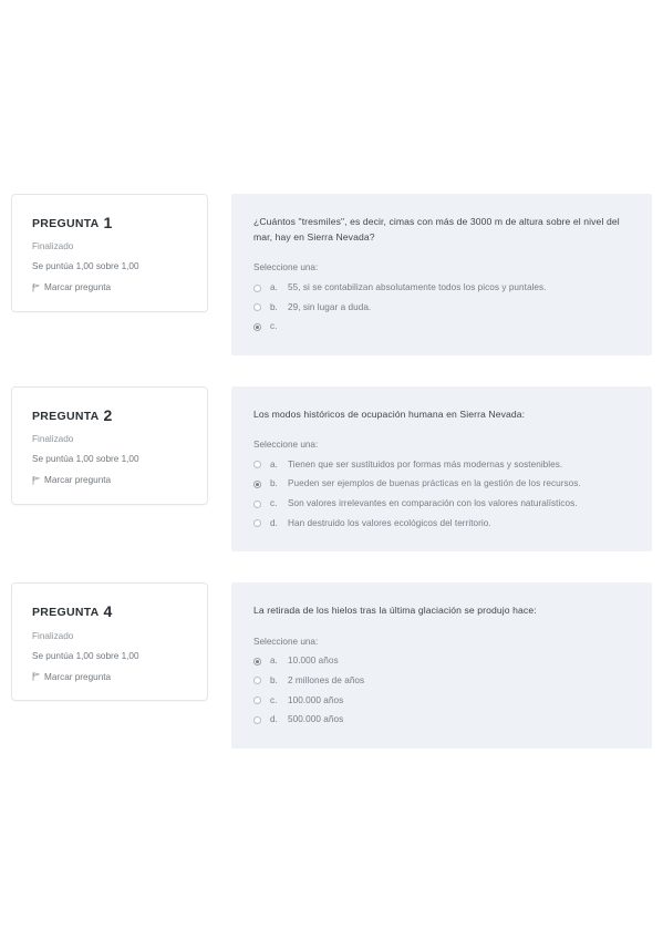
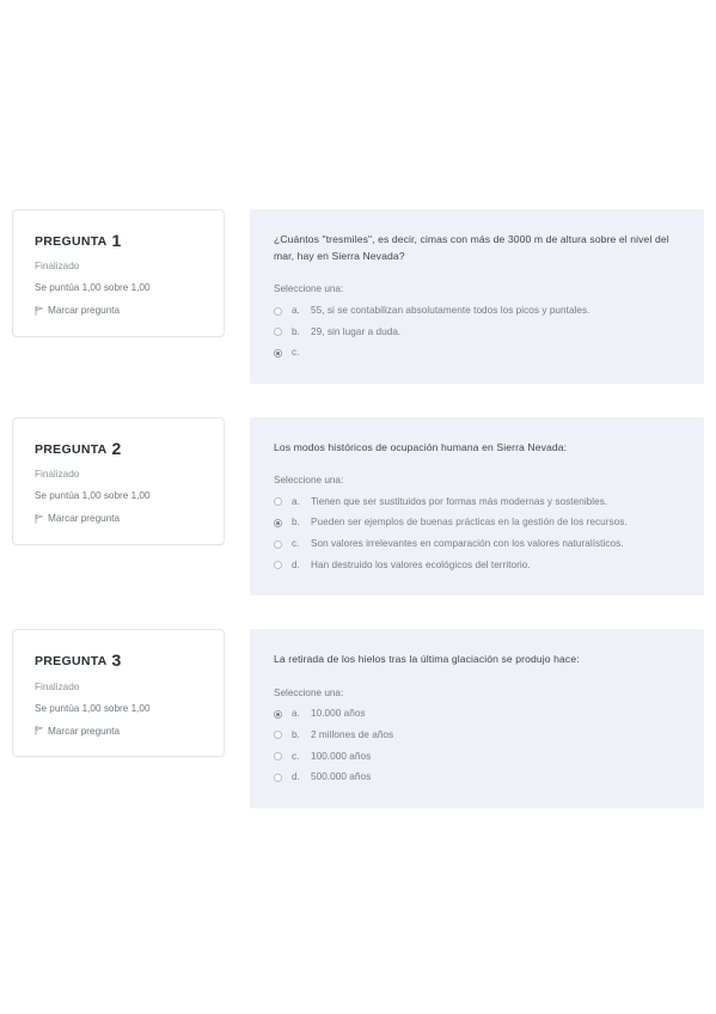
  PREGUNTA 1
  Finalizado
  Se puntúa 1,00 sobre 1,00
  Marcar pregunta
  ¿Cuántos "tresmiles", es decir, cimas con más de 3000 m de altura sobre el nivel del mar, hay en Sierra Nevada?
  Seleccione una:
  a.
  55, si se contabilizan absolutamente todos los picos y puntales.
  b.
  29, sin lugar a duda.
  c.
  PREGUNTA 2
  Finalizado
  Se puntúa 1,00 sobre 1,00
  Marcar pregunta
  Los modos históricos de ocupación humana en Sierra Nevada:
  Seleccione una:
  a.
  Tienen que ser sustituidos por formas más modernas y sostenibles.
  b.
  Pueden ser ejemplos de buenas prácticas en la gestión de los recursos.
  c.
  Son valores irrelevantes en comparación con los valores naturalísticos.
  d.
  Han destruido los valores ecológicos del territorio.
- PREGUNTA 4
+ PREGUNTA 3
  Finalizado
  Se puntúa 1,00 sobre 1,00
  Marcar pregunta
  La retirada de los hielos tras la última glaciación se produjo hace:
  Seleccione una:
  a.
  10.000 años
  b.
  2 millones de años
  c.
  100.000 años
  d.
  500.000 años
